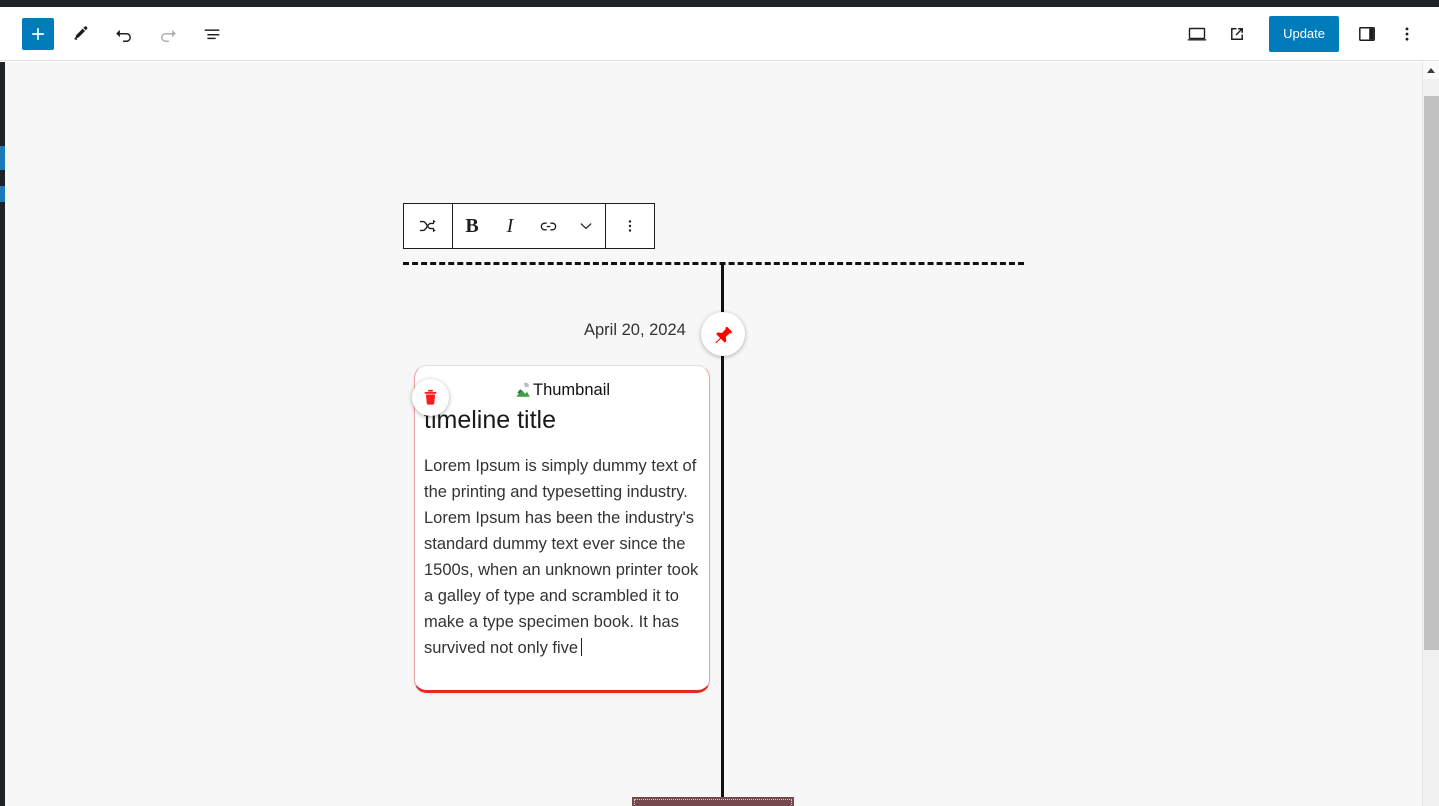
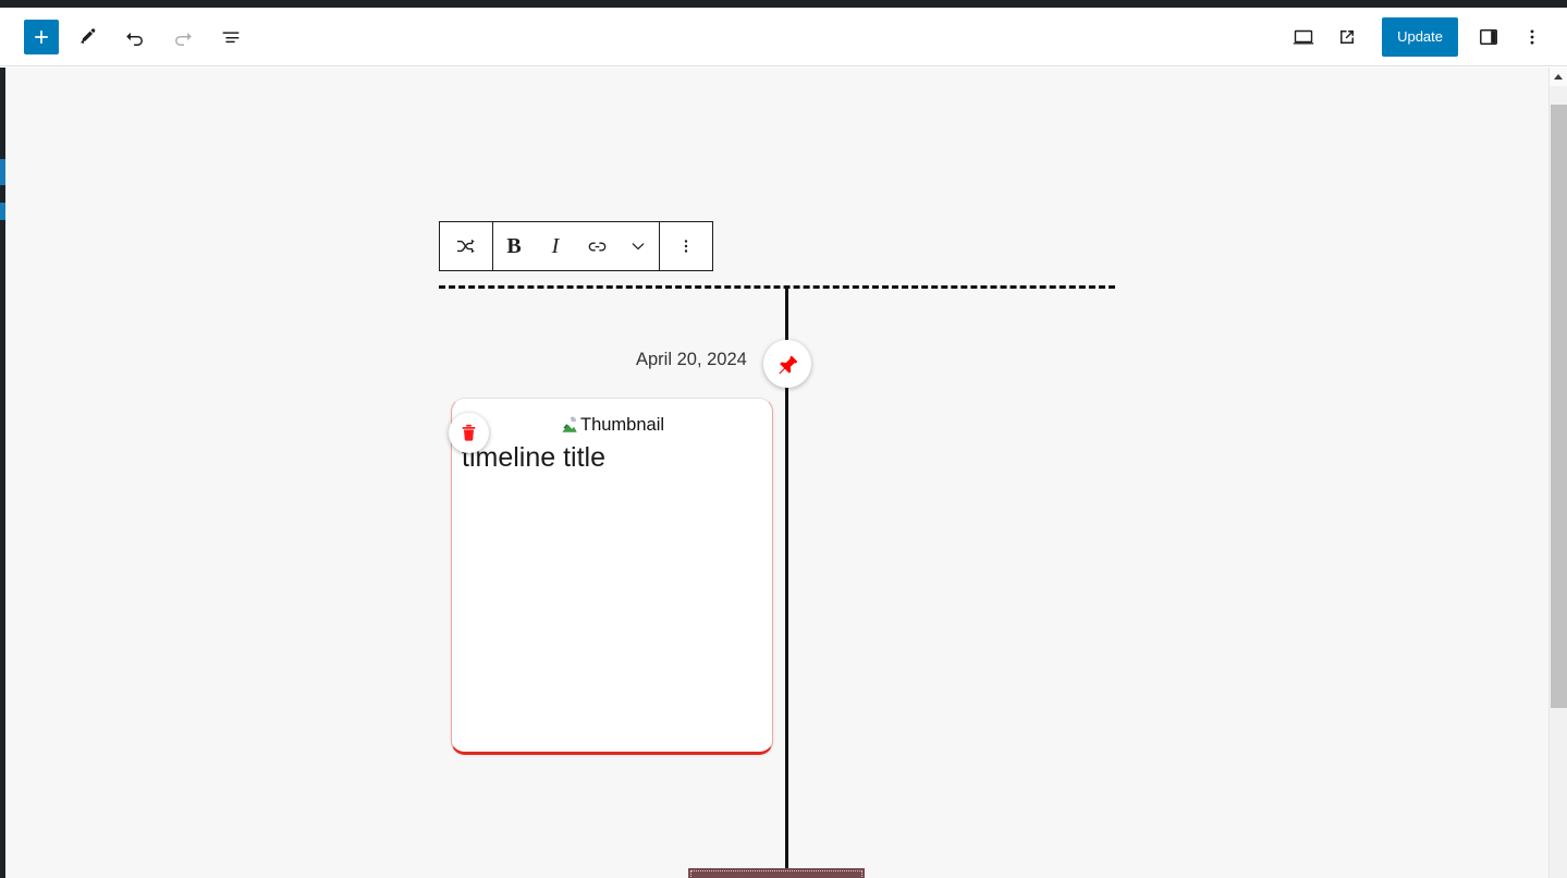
  Update
  B
  I
  April 20, 2024
  Thumbnail
  timeline title
- Lorem Ipsum is simply dummy text of the printing and typesetting industry. Lorem Ipsum has been the industry's standard dummy text ever since the 1500s, when an unknown printer took a galley of type and scrambled it to make a type specimen book. It has survived not only five
